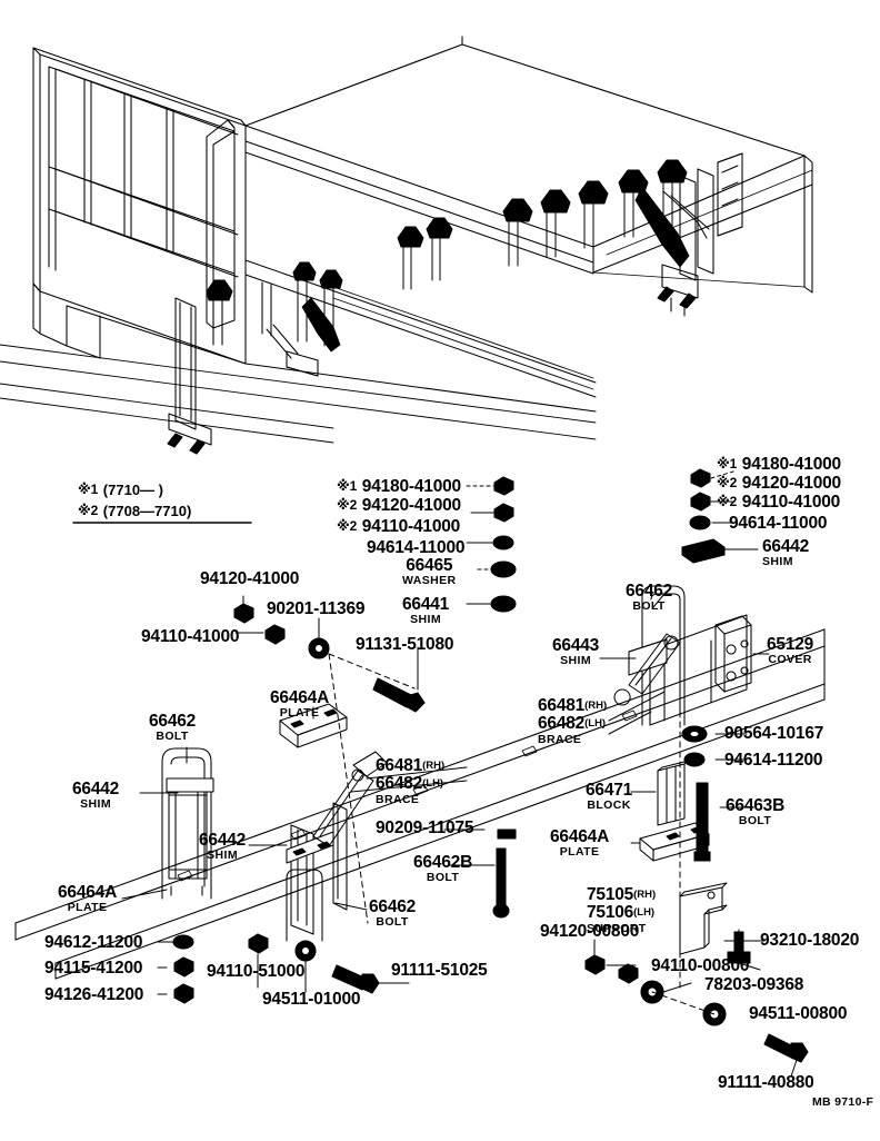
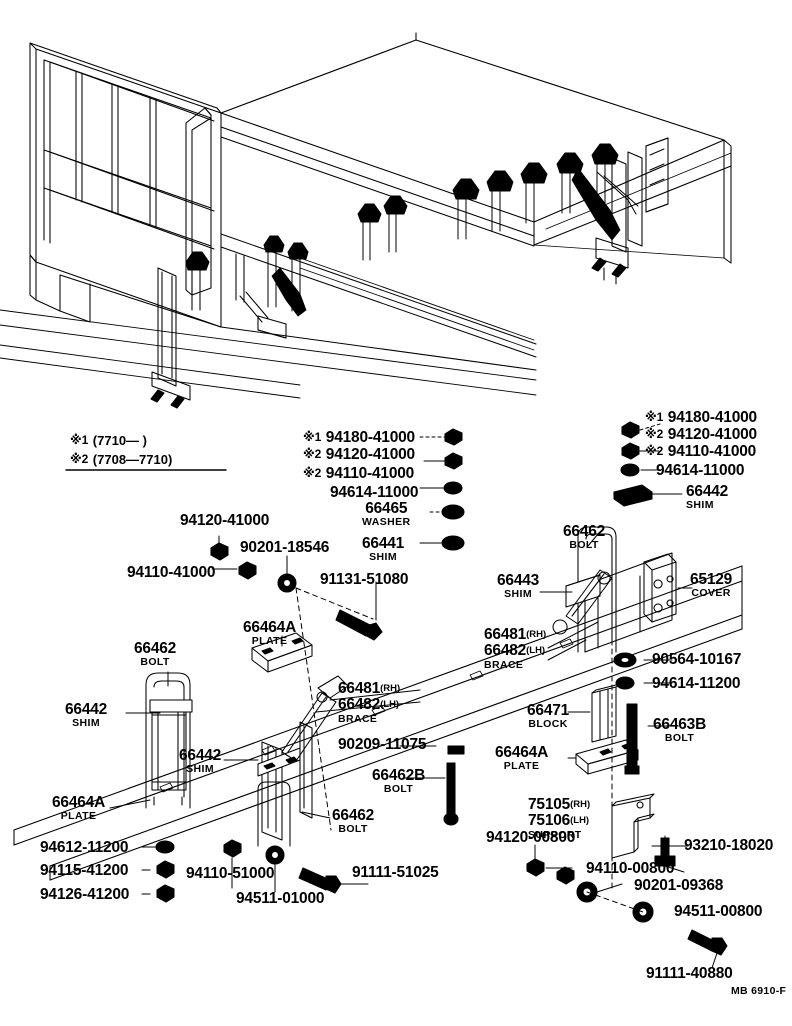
  ※1 (7710— )
  ※2 (7708—7710)
  ※1 94180-41000
  ※2 94120-41000
  ※2 94110-41000
  94614-11000
  66465
  WASHER
  66441
  SHIM
  ※1 94180-41000
  ※2 94120-41000
  ※2 94110-41000
  94614-11000
  66442
  SHIM
  94120-41000
  94110-41000
- 90201-11369
+ 90201-18546
  91131-51080
  66464A
  PLATE
  66462
  BOLT
  66442
  SHIM
  66442
  SHIM
  66464A
  PLATE
  66481(RH)
  66482(LH)
  BRACE
  90209-11075
  66462B
  BOLT
  66462
  BOLT
  66464A
  PLATE
  66462
  BOLT
  66443
  SHIM
  66481(RH)
  66482(LH)
  BRACE
  65129
  COVER
  90564-10167
  94614-11200
  66471
  BLOCK
  66463B
  BOLT
  75105(RH)
  75106(LH)
  SUPPORT
  94612-11200
  94115-41200
  94126-41200
  94110-51000
  94511-01000
  91111-51025
  94120-00800
  93210-18020
  94110-00800
- 78203-09368
+ 90201-09368
  94511-00800
  91111-40880
- MB 9710-F
+ MB 6910-F
